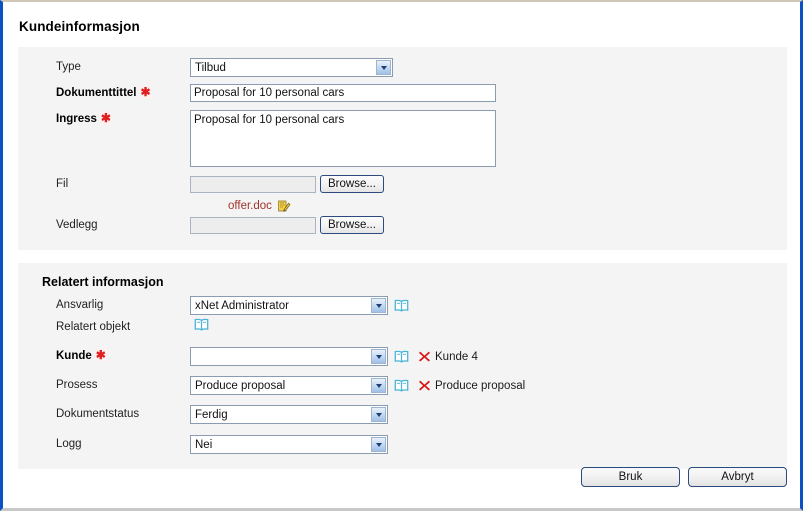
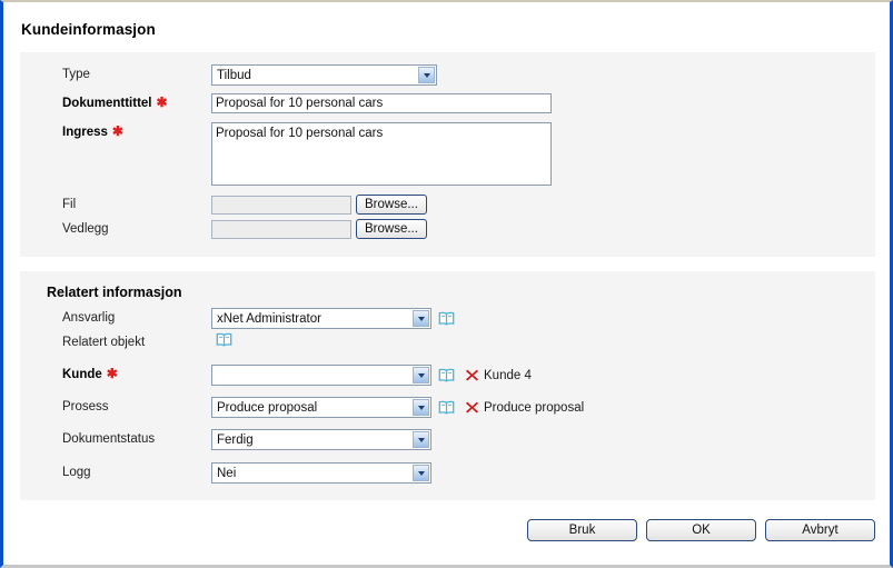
  Kundeinformasjon
  Type
  Tilbud
  Dokumenttittel ✱
  Proposal for 10 personal cars
  Ingress ✱
  Proposal for 10 personal cars
  Fil
  Browse...
- offer.doc
  Vedlegg
  Browse...
  Relatert informasjon
  Ansvarlig
  xNet Administrator
  Relatert objekt
  Kunde ✱
  Kunde 4
  Prosess
  Produce proposal
  Produce proposal
  Dokumentstatus
  Ferdig
  Logg
  Nei
  Bruk
+ OK
  Avbryt
